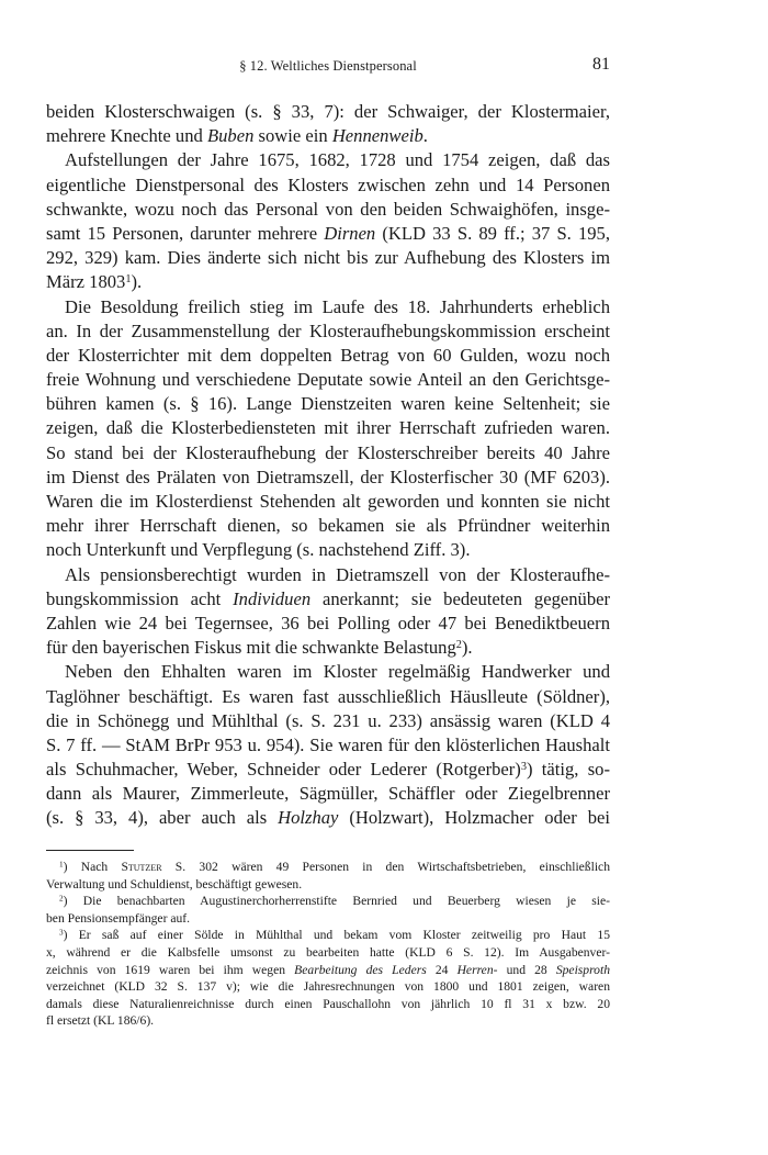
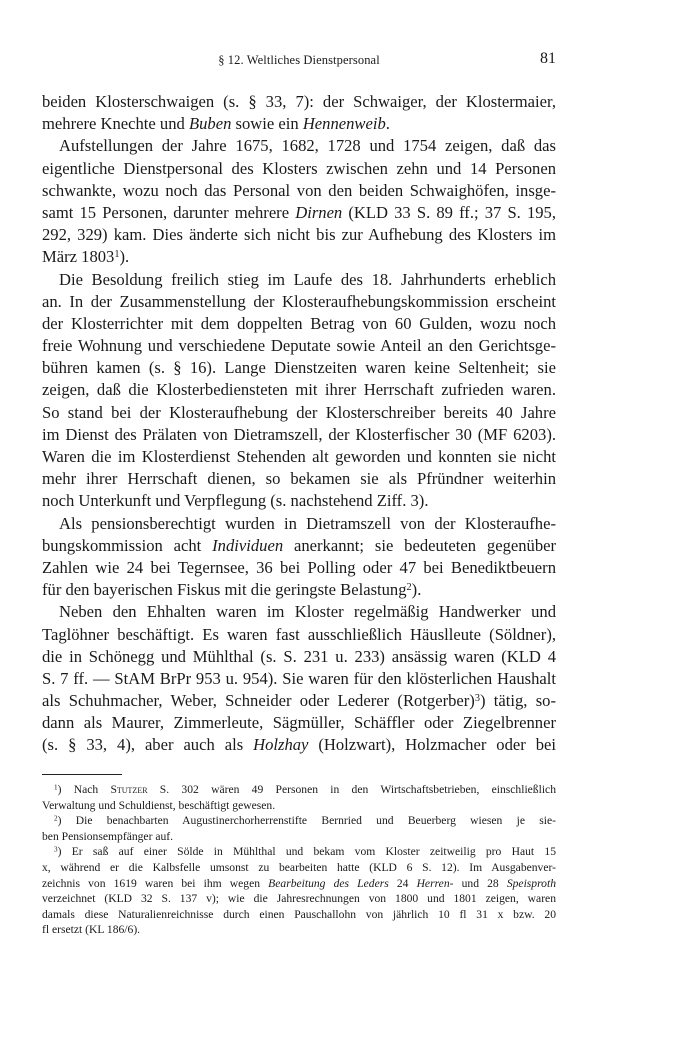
  § 12. Weltliches Dienstpersonal
  81
  beiden Klosterschwaigen (s. § 33, 7): der Schwaiger, der Klostermaier,
  mehrere Knechte und Buben sowie ein Hennenweib.
  Aufstellungen der Jahre 1675, 1682, 1728 und 1754 zeigen, daß das
  eigentliche Dienstpersonal des Klosters zwischen zehn und 14 Personen
  schwankte, wozu noch das Personal von den beiden Schwaighöfen, insge-
  samt 15 Personen, darunter mehrere Dirnen (KLD 33 S. 89 ff.; 37 S. 195,
  292, 329) kam. Dies änderte sich nicht bis zur Aufhebung des Klosters im
  März 18031).
  Die Besoldung freilich stieg im Laufe des 18. Jahrhunderts erheblich
  an. In der Zusammenstellung der Klosteraufhebungskommission erscheint
  der Klosterrichter mit dem doppelten Betrag von 60 Gulden, wozu noch
  freie Wohnung und verschiedene Deputate sowie Anteil an den Gerichtsge-
  bühren kamen (s. § 16). Lange Dienstzeiten waren keine Seltenheit; sie
  zeigen, daß die Klosterbediensteten mit ihrer Herrschaft zufrieden waren.
  So stand bei der Klosteraufhebung der Klosterschreiber bereits 40 Jahre
  im Dienst des Prälaten von Dietramszell, der Klosterfischer 30 (MF 6203).
  Waren die im Klosterdienst Stehenden alt geworden und konnten sie nicht
  mehr ihrer Herrschaft dienen, so bekamen sie als Pfründner weiterhin
  noch Unterkunft und Verpflegung (s. nachstehend Ziff. 3).
  Als pensionsberechtigt wurden in Dietramszell von der Klosteraufhe-
  bungskommission acht Individuen anerkannt; sie bedeuteten gegenüber
  Zahlen wie 24 bei Tegernsee, 36 bei Polling oder 47 bei Benediktbeuern
- für den bayerischen Fiskus mit die schwankte Belastung2).
+ für den bayerischen Fiskus mit die geringste Belastung2).
  Neben den Ehhalten waren im Kloster regelmäßig Handwerker und
  Taglöhner beschäftigt. Es waren fast ausschließlich Häuslleute (Söldner),
  die in Schönegg und Mühlthal (s. S. 231 u. 233) ansässig waren (KLD 4
  S. 7 ff. — StAM BrPr 953 u. 954). Sie waren für den klösterlichen Haushalt
  als Schuhmacher, Weber, Schneider oder Lederer (Rotgerber)3) tätig, so-
  dann als Maurer, Zimmerleute, Sägmüller, Schäffler oder Ziegelbrenner
  (s. § 33, 4), aber auch als Holzhay (Holzwart), Holzmacher oder bei
  1) Nach Stutzer S. 302 wären 49 Personen in den Wirtschaftsbetrieben, einschließlich
  Verwaltung und Schuldienst, beschäftigt gewesen.
  2) Die benachbarten Augustinerchorherrenstifte Bernried und Beuerberg wiesen je sie-
  ben Pensionsempfänger auf.
  3) Er saß auf einer Sölde in Mühlthal und bekam vom Kloster zeitweilig pro Haut 15
  x, während er die Kalbsfelle umsonst zu bearbeiten hatte (KLD 6 S. 12). Im Ausgabenver-
  zeichnis von 1619 waren bei ihm wegen Bearbeitung des Leders 24 Herren- und 28 Speisproth
  verzeichnet (KLD 32 S. 137 v); wie die Jahresrechnungen von 1800 und 1801 zeigen, waren
  damals diese Naturalienreichnisse durch einen Pauschallohn von jährlich 10 fl 31 x bzw. 20
  fl ersetzt (KL 186/6).
